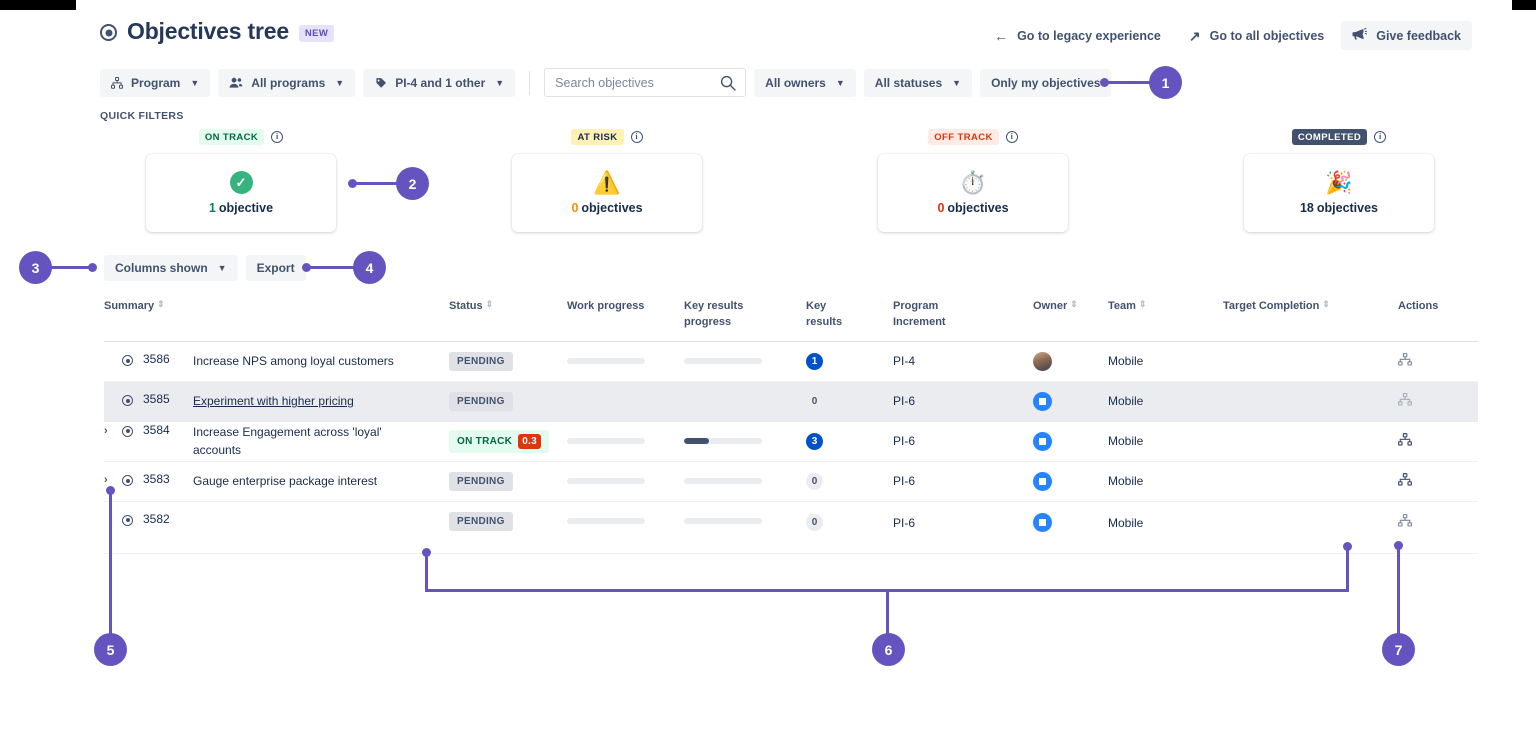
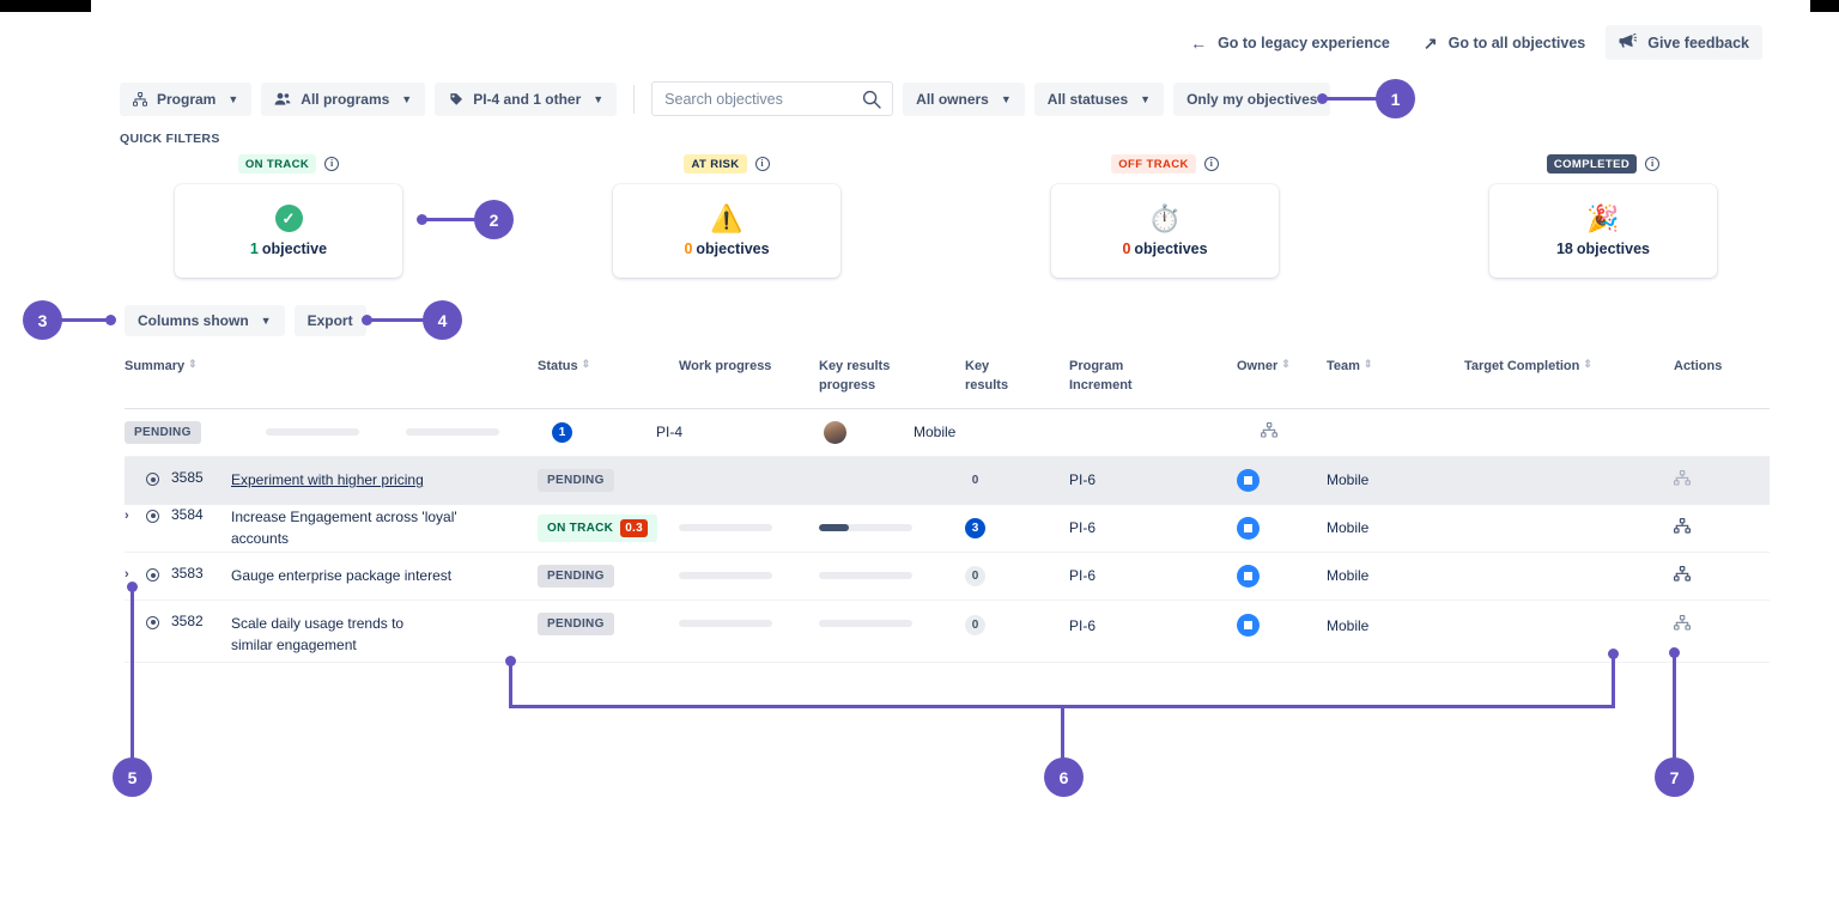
- Objectives tree
- NEW
  ←
  Go to legacy experience
  ↗
  Go to all objectives
  Give feedback
  Program
  ▼
  All programs
  ▼
  PI-4 and 1 other
  ▼
  Search objectives
  All owners
  ▼
  All statuses
  ▼
  Only my objectives
  QUICK FILTERS
  ON TRACK
  i
  ✓
  1 objective
  AT RISK
  i
  ⚠️
  0 objectives
  OFF TRACK
  i
  ⏱️
  0 objectives
  COMPLETED
  i
  🎉
  18 objectives
  Columns shown
  ▼
  Export
  Summary
  ⇕
  Status
  ⇕
  Work progress
  Key results progress
  Key results
  Program Increment
  Owner
  ⇕
  Team
  ⇕
  Target Completion
  ⇕
  Actions
- 3586
- Increase NPS among loyal customers
  PENDING
  1
  PI-4
  Mobile
  3585
  Experiment with higher pricing
  PENDING
  0
  PI-6
  Mobile
  ›
  3584
  Increase Engagement across 'loyal' accounts
  ON TRACK
  0.3
  3
  PI-6
  Mobile
  ›
  3583
  Gauge enterprise package interest
  PENDING
  0
  PI-6
  Mobile
  3582
+ Scale daily usage trends to similar engagement
  PENDING
  0
  PI-6
  Mobile
  1
  2
  3
  4
  5
  6
  7
